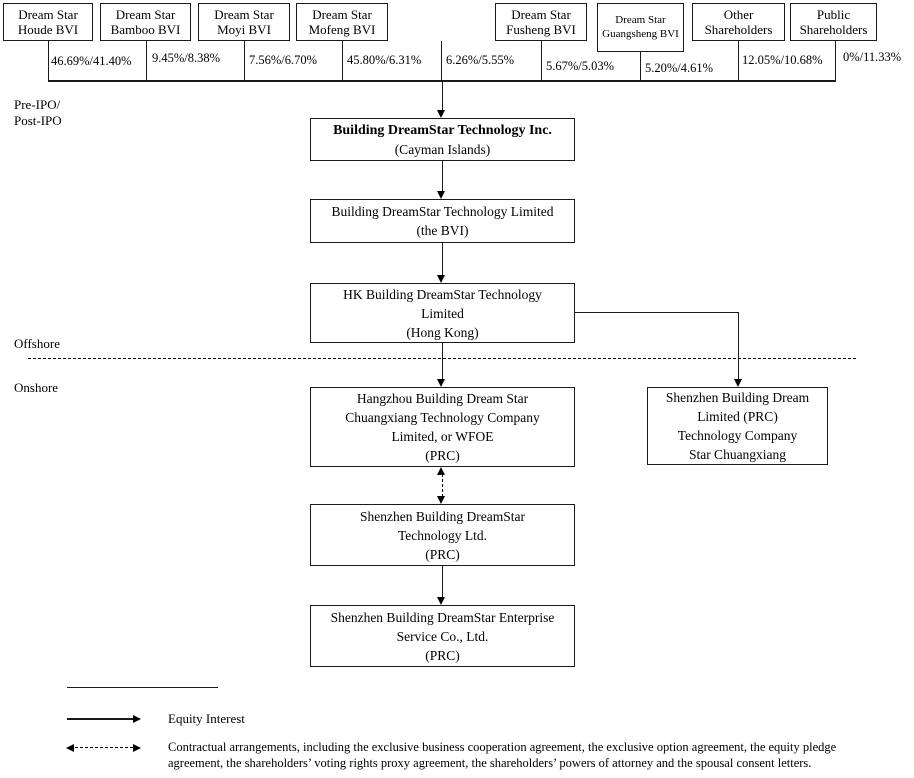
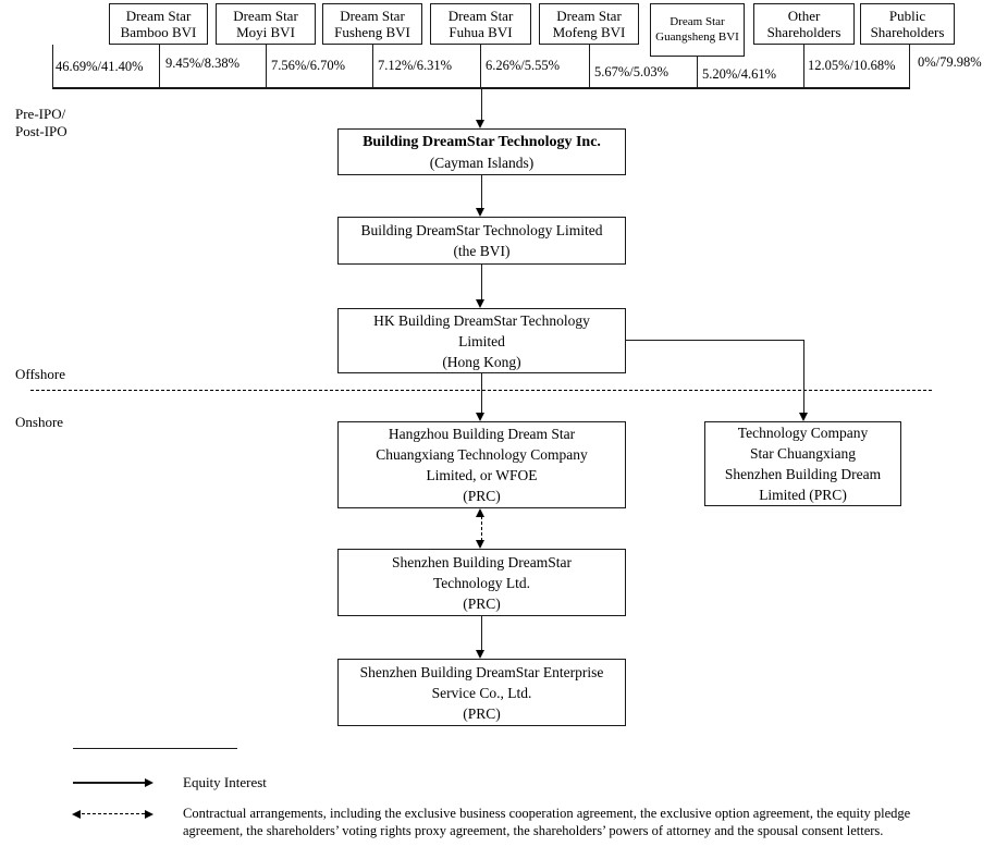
- Dream Star Houde BVI
  Dream Star Bamboo BVI
  Dream Star Moyi BVI
- Dream Star Mofeng BVI
+ Dream Star Fusheng BVI
+ Dream Star Fuhua BVI
- Dream Star Fusheng BVI
+ Dream Star Mofeng BVI
  Dream Star Guangsheng BVI
  Other Shareholders
  Public Shareholders
  46.69%/41.40%
  9.45%/8.38%
  7.56%/6.70%
- 45.80%/6.31%
+ 7.12%/6.31%
  6.26%/5.55%
  5.67%/5.03%
  5.20%/4.61%
  12.05%/10.68%
- 0%/11.33%
+ 0%/79.98%
  Pre-IPO/
  Post-IPO
  Offshore
  Onshore
  Building DreamStar Technology Inc.
  (Cayman Islands)
  Building DreamStar Technology Limited
  (the BVI)
  HK Building DreamStar Technology
  Limited
  (Hong Kong)
  Hangzhou Building Dream Star
  Chuangxiang Technology Company
  Limited, or WFOE
  (PRC)
- Shenzhen Building Dream
+ Technology Company
- Limited (PRC)
+ Star Chuangxiang
- Technology Company
+ Shenzhen Building Dream
- Star Chuangxiang
+ Limited (PRC)
  Shenzhen Building DreamStar
  Technology Ltd.
  (PRC)
  Shenzhen Building DreamStar Enterprise
  Service Co., Ltd.
  (PRC)
  Equity Interest
  Contractual arrangements, including the exclusive business cooperation agreement, the exclusive option agreement, the equity pledge agreement, the shareholders’ voting rights proxy agreement, the shareholders’ powers of attorney and the spousal consent letters.
